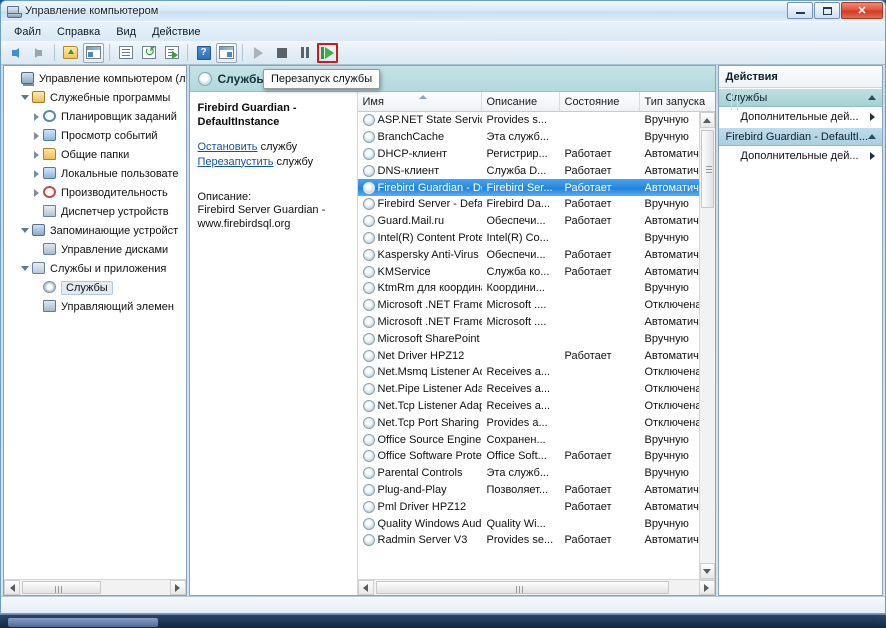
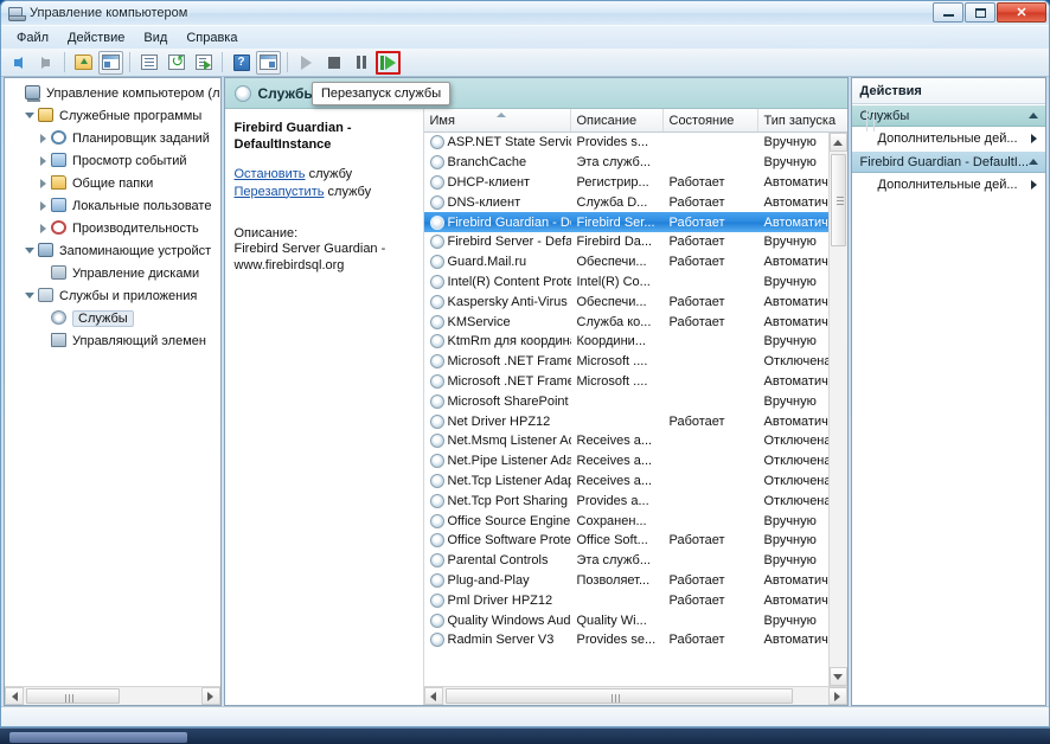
  Управление компьютером
  ✕
  Файл
- Справка
+ Действие
  Вид
- Действие
+ Справка
  ?
  Перезапуск службы
  Управление компьютером (л
  Служебные программы
  Планировщик заданий
  Просмотр событий
  Общие папки
  Локальные пользовате
  Производительность
- Диспетчер устройств
  Запоминающие устройст
  Управление дисками
  Службы и приложения
  Службы
  Управляющий элемен
  Службы
  Firebird Guardian - DefaultInstance
  Остановить службу
  Перезапустить службу
  Описание:
  Firebird Server Guardian -
  www.firebirdsql.org
  Имя
  Описание
  Состояние
  Тип запуска
  ASP.NET State Servi
  Provides s...
  Вручную
  BranchCache
  Эта служб...
  Вручную
  DHCP-клиент
  Регистрир...
  Работает
  DNS-клиент
  Служба D...
  Работает
  Firebird Guardian - D
  Firebird Ser...
  Работает
  Firebird Server - Defa
  Firebird Da...
  Работает
  Вручную
  Guard.Mail.ru
  Обеспечи...
  Работает
  Intel(R) Content Prote
  Intel(R) Co...
  Вручную
  Kaspersky Anti-Virus
  Обеспечи...
  Работает
  KMService
  Служба ко...
  Работает
  KtmRm для координ
  Координи...
  Вручную
  Microsoft .NET Fram
  Microsoft ....
  Отключен
  Microsoft .NET Fram
  Microsoft ....
  Microsoft SharePoint
  Вручную
  Net Driver HPZ12
  Работает
  Net.Msmq Listener A
  Receives a...
  Отключен
  Net.Pipe Listener Ada
  Receives a...
  Отключен
  Net.Tcp Listener Ada
  Receives a...
  Отключен
  Net.Tcp Port Sharing
  Provides a...
  Отключен
  Office Source Engine
  Сохранен...
  Вручную
  Office Software Prote
  Office Soft...
  Работает
  Вручную
  Parental Controls
  Эта служб...
  Вручную
  Plug-and-Play
  Позволяет...
  Работает
  Pml Driver HPZ12
  Работает
  Quality Windows Aud
  Quality Wi...
  Вручную
  Radmin Server V3
  Provides se...
  Работает
  Действия
  Службы
  Дополнительные дей...
  Firebird Guardian - DefaultI...
  Дополнительные дей...
